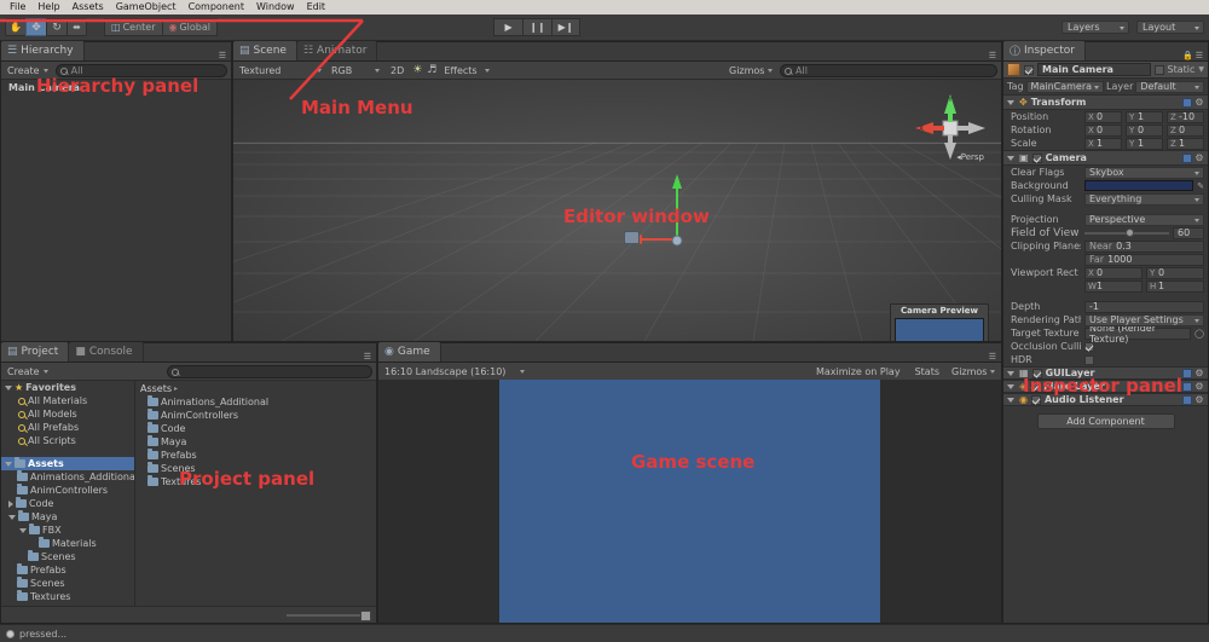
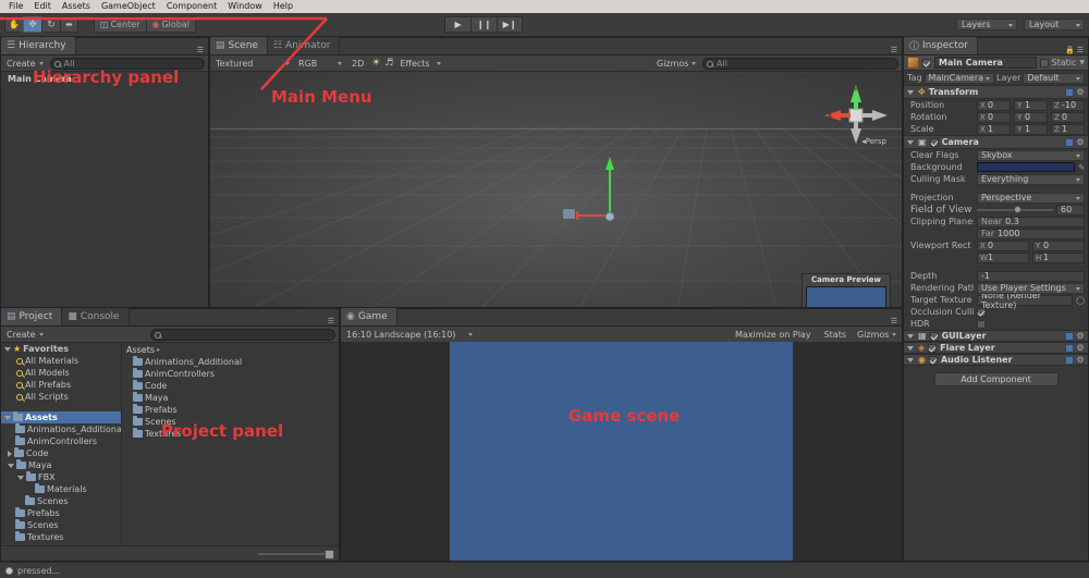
  File
- Help
+ Edit
  Assets
  GameObject
  Component
  Window
- Edit
+ Help
  ✋
  ✥
  ↻
  ⬌
  ◫
  Center
  ◉
  Global
  ▶
  ❙❙
  ▶❙
  Layers
  Layout
  ☰
  Hierarchy
  ☰
  Create
  All
  Main Camera
  ▤
  Scene
  ☷
  Animator
  ☰
  Textured
  RGB
  2D
  ☀
  ♬
  Effects
  Gizmos
  All
  ◂Persp
  Camera Preview
  ⓘ
  Inspector
  🔒
  ☰
  Main Camera
  Static
  Tag
  MainCamera
  Layer
  Default
  ✥
  Transform
  ⚙
  Position
  X
  0
  Y
  1
  Z
  -10
  Rotation
  X
  0
  Y
  0
  Z
  0
  Scale
  X
  1
  Y
  1
  Z
  1
  ▣
  Camera
  ⚙
  Clear Flags
  Skybox
  Background
  ✎
  Culling Mask
  Everything
  Projection
  Perspective
  Field of View
  60
  Clipping Plane
  Near
  0.3
  Far
  1000
  Viewport Rect
  X
  0
  Y
  0
  W
  1
  H
  1
  Depth
  -1
  Rendering Pat
  Use Player Settings
  Target Texture
  None (Render Texture)
  ◯
  Occlusion Culli
  HDR
  ▦
  GUILayer
  ⚙
  ◈
  Flare Layer
  ⚙
  ◉
  Audio Listener
  ⚙
  Add Component
  ▤
  Project
  ■
  Console
  ☰
  Create
  ★
  Favorites
  All Materials
  All Models
  All Prefabs
  All Scripts
  Assets
  Animations_Additiona
  AnimControllers
  Code
  Maya
  FBX
  Materials
  Scenes
  Prefabs
  Scenes
  Textures
  Assets
  Animations_Additional
  AnimControllers
  Code
  Maya
  Prefabs
  Scenes
  Textures
  ◉
  Game
  ☰
  16:10 Landscape (16:10)
  Maximize on Play
  Stats
  Gizmos
  pressed...
  Hierarchy panel
  Main Menu
- Editor window
- Inspector panel
  Project panel
  Game scene
